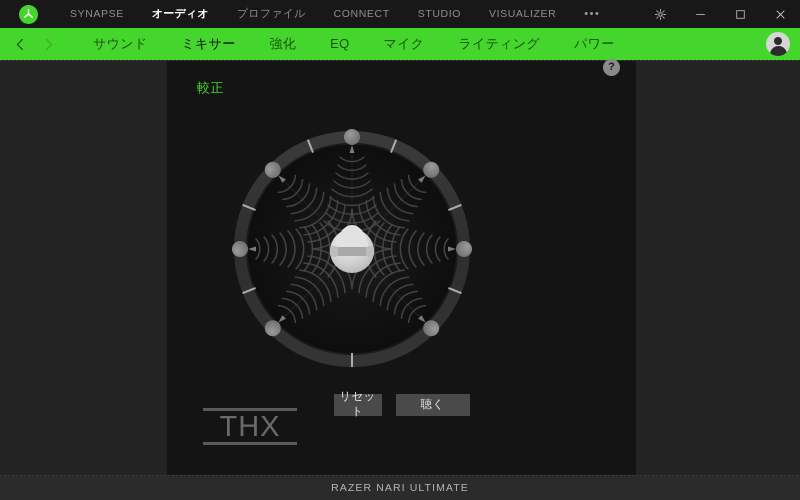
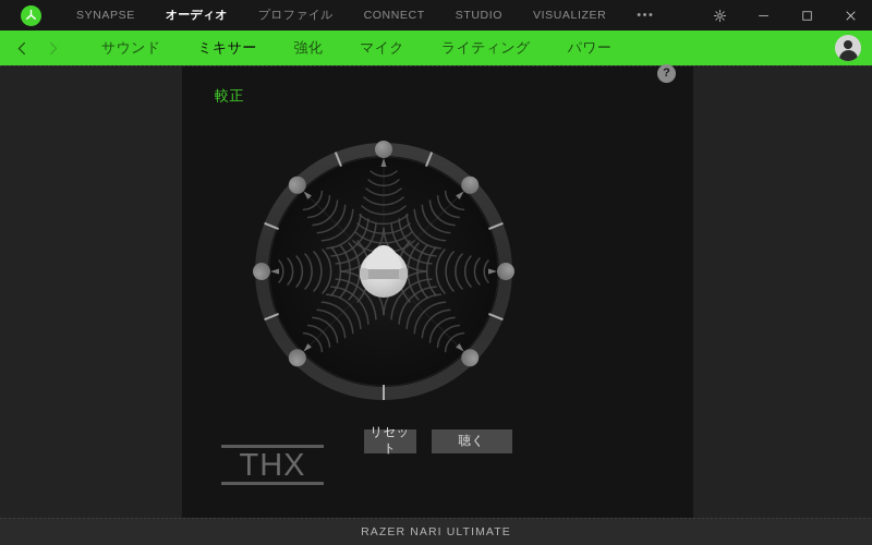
  SYNAPSE
  オーディオ
  プロファイル
  CONNECT
  STUDIO
  VISUALIZER
  •••
  サウンド
  ミキサー
  強化
- EQ
  マイク
  ライティング
  パワー
  較正
  ?
  リセット
  聴く
  THX
  RAZER NARI ULTIMATE
